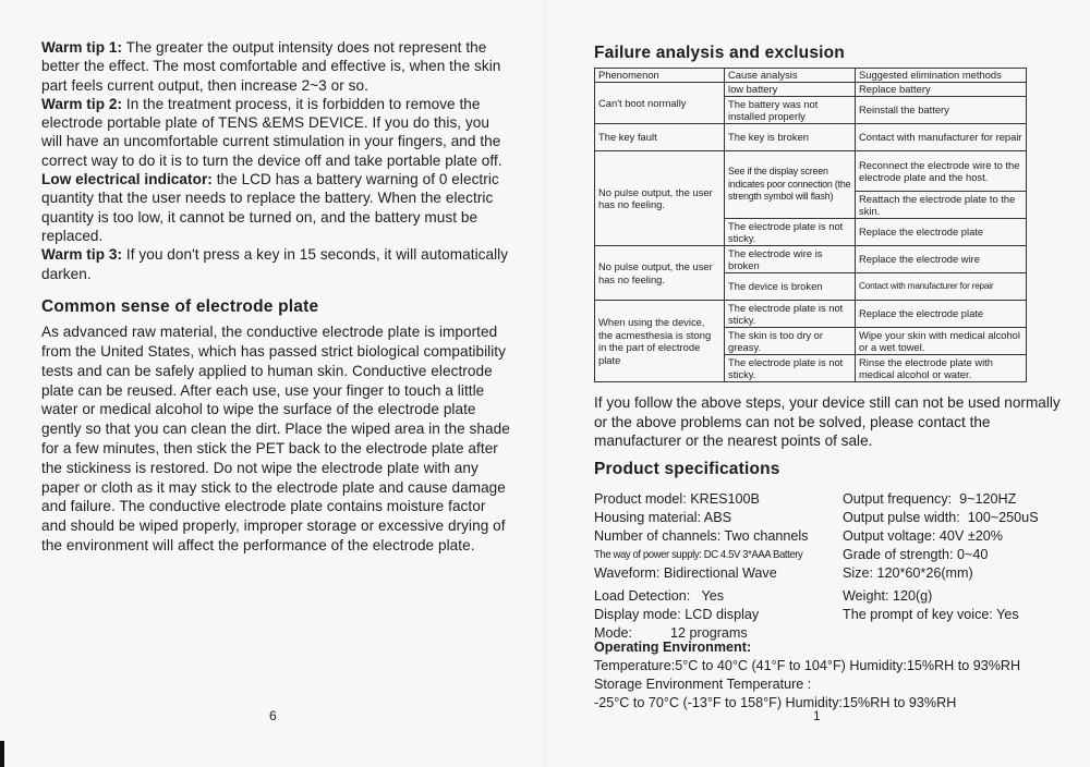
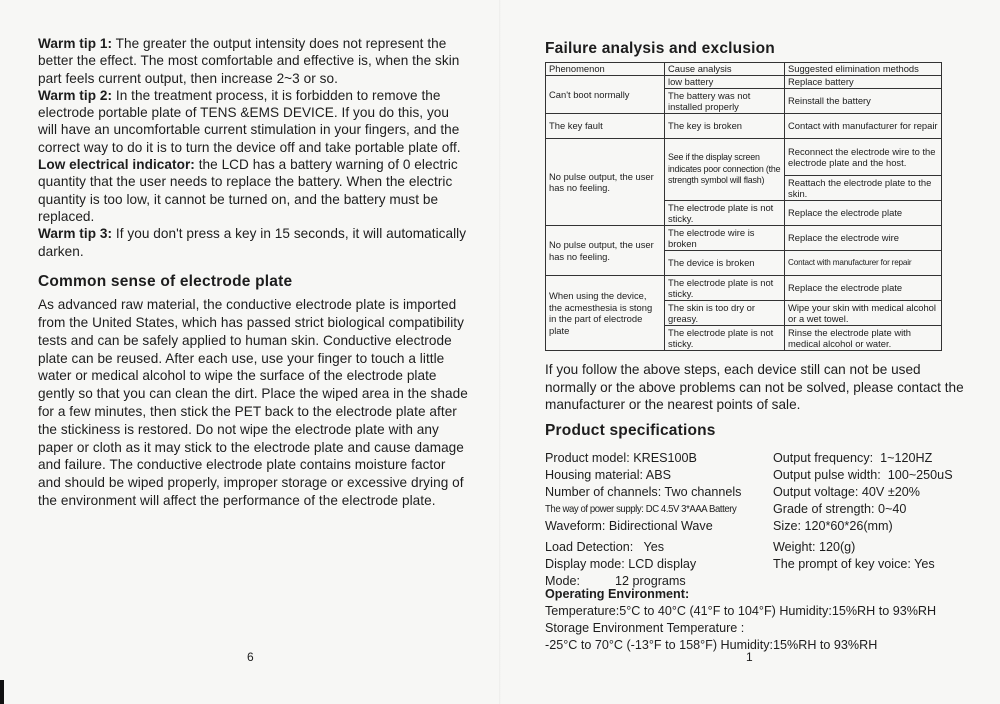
  Warm tip 1: The greater the output intensity does not represent the better the effect. The most comfortable and effective is, when the skin part feels current output, then increase 2~3 or so.
  Warm tip 2: In the treatment process, it is forbidden to remove the electrode portable plate of TENS &EMS DEVICE. If you do this, you will have an uncomfortable current stimulation in your fingers, and the correct way to do it is to turn the device off and take portable plate off.
  Low electrical indicator: the LCD has a battery warning of 0 electric quantity that the user needs to replace the battery. When the electric quantity is too low, it cannot be turned on, and the battery must be replaced.
  Warm tip 3: If you don't press a key in 15 seconds, it will automatically darken.
  Common sense of electrode plate
  As advanced raw material, the conductive electrode plate is imported from the United States, which has passed strict biological compatibility tests and can be safely applied to human skin. Conductive electrode plate can be reused. After each use, use your finger to touch a little water or medical alcohol to wipe the surface of the electrode plate gently so that you can clean the dirt. Place the wiped area in the shade for a few minutes, then stick the PET back to the electrode plate after the stickiness is restored. Do not wipe the electrode plate with any paper or cloth as it may stick to the electrode plate and cause damage and failure. The conductive electrode plate contains moisture factor and should be wiped properly, improper storage or excessive drying of the environment will affect the performance of the electrode plate.
  6
  Failure analysis and exclusion
  Phenomenon	Cause analysis	Suggested elimination methods
  Can't boot normally	low battery	Replace battery
  The battery was not installed properly	Reinstall the battery
  The key fault	The key is broken	Contact with manufacturer for repair
  No pulse output, the user has no feeling.	See if the display screen indicates poor connection (the strength symbol will flash)	Reconnect the electrode wire to the electrode plate and the host.
  Reattach the electrode plate to the skin.
  The electrode plate is not sticky.	Replace the electrode plate
  No pulse output, the user has no feeling.	The electrode wire is broken	Replace the electrode wire
  The device is broken	Contact with manufacturer for repair
  When using the device, the acmesthesia is stong in the part of electrode plate	The electrode plate is not sticky.	Replace the electrode plate
  The skin is too dry or greasy.	Wipe your skin with medical alcohol or a wet towel.
  The electrode plate is not sticky.	Rinse the electrode plate with medical alcohol or water.
- If you follow the above steps, your device still can not be used normally or the above problems can not be solved, please contact the manufacturer or the nearest points of sale.
+ If you follow the above steps, each device still can not be used normally or the above problems can not be solved, please contact the manufacturer or the nearest points of sale.
  Product specifications
  Product model: KRES100B
  Housing material: ABS
  Number of channels: Two channels
  The way of power supply: DC 4.5V 3*AAA Battery
  Waveform: Bidirectional Wave
  Load Detection: Yes
  Display mode: LCD display
  Mode: 12 programs
- Output frequency: 9~120HZ
+ Output frequency: 1~120HZ
  Output pulse width: 100~250uS
  Output voltage: 40V ±20%
  Grade of strength: 0~40
  Size: 120*60*26(mm)
  Weight: 120(g)
  The prompt of key voice: Yes
  Operating Environment:
  Temperature:5°C to 40°C (41°F to 104°F) Humidity:15%RH to 93%RH
  Storage Environment Temperature :
  -25°C to 70°C (-13°F to 158°F) Humidity:15%RH to 93%RH
  1
